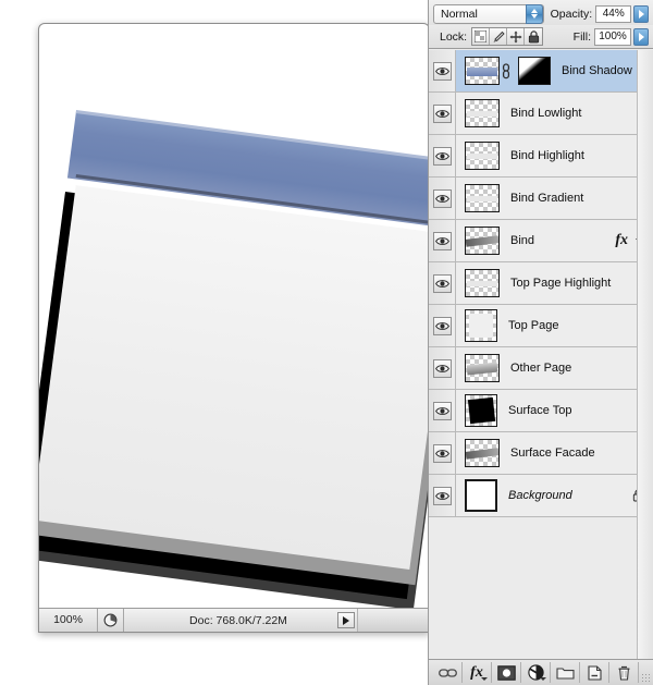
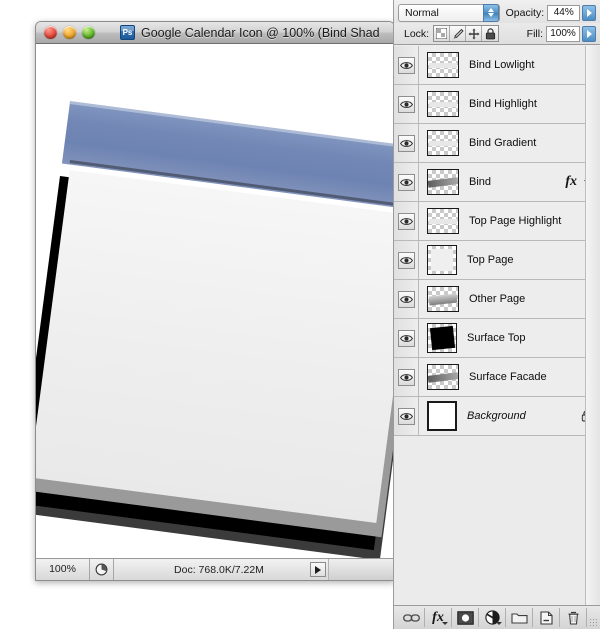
+ Ps
+ Google Calendar Icon @ 100% (Bind Shad
  100%
  Doc: 768.0K/7.22M
  Normal
  Opacity:
  44%
  Lock:
  Fill:
  100%
- Bind Shadow
  Bind Lowlight
  Bind Highlight
  Bind Gradient
  Bind
  fx
  Top Page Highlight
  Top Page
  Other Page
  Surface Top
  Surface Facade
  Background
  fx
